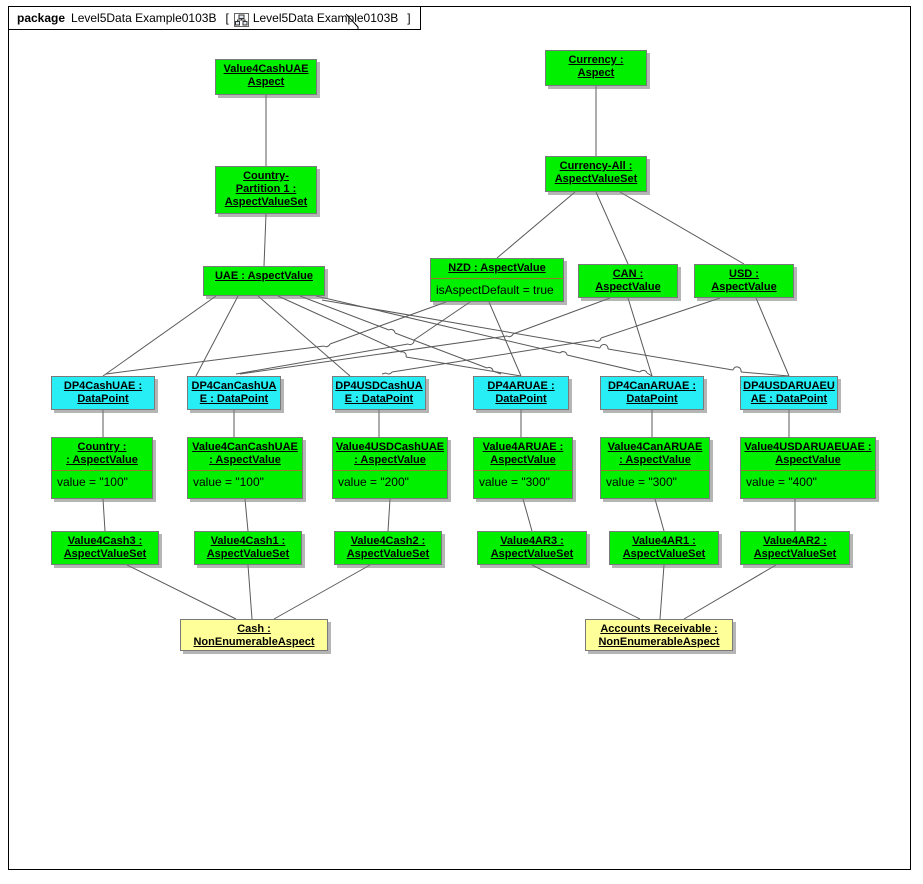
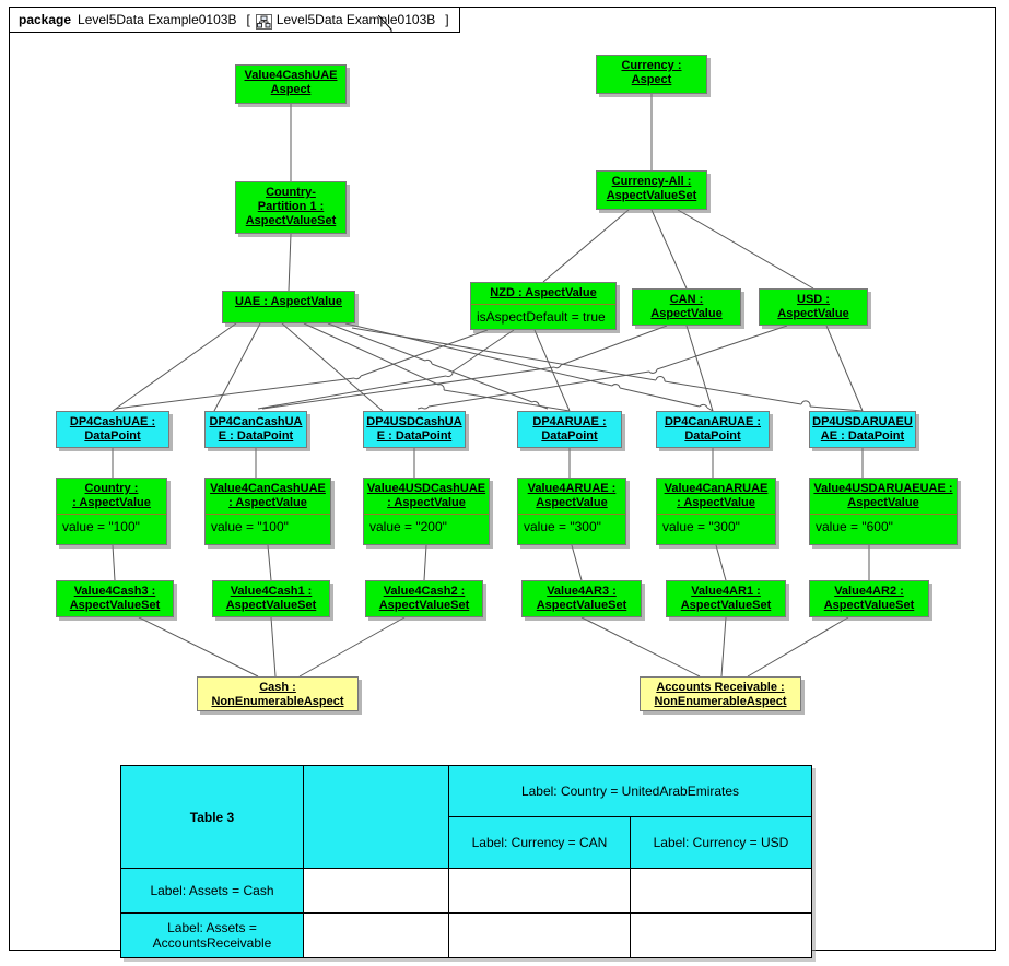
  package
  Level5Data Example0103B
  [
  Level5Data Example0103B
  ]
  Value4CashUAE
  Aspect
  Currency :
  Aspect
  Country-
  Partition 1 :
  AspectValueSet
  Currency-All :
  AspectValueSet
  UAE : AspectValue
  NZD : AspectValue
  isAspectDefault = true
  CAN :
  AspectValue
  USD :
  AspectValue
  DP4CashUAE :
  DataPoint
  DP4CanCashUA
  E : DataPoint
  DP4USDCashUA
  E : DataPoint
  DP4ARUAE :
  DataPoint
  DP4CanARUAE :
  DataPoint
  DP4USDARUAEU
  AE : DataPoint
  Country :
  : AspectValue
  value = "100"
  Value4CanCashUAE
  : AspectValue
  value = "100"
  Value4USDCashUAE
  : AspectValue
  value = "200"
  Value4ARUAE :
  AspectValue
  value = "300"
  Value4CanARUAE
  : AspectValue
  value = "300"
  Value4USDARUAEUAE :
  AspectValue
- value = "400"
+ value = "600"
  Value4Cash3 :
  AspectValueSet
  Value4Cash1 :
  AspectValueSet
  Value4Cash2 :
  AspectValueSet
  Value4AR3 :
  AspectValueSet
  Value4AR1 :
  AspectValueSet
  Value4AR2 :
  AspectValueSet
  Cash :
  NonEnumerableAspect
  Accounts Receivable :
  NonEnumerableAspect
+ Table 3		Label: Country = UnitedArabEmirates
+ Label: Currency = CAN	Label: Currency = USD
+ Label: Assets = Cash
+ Label: Assets = AccountsReceivable
